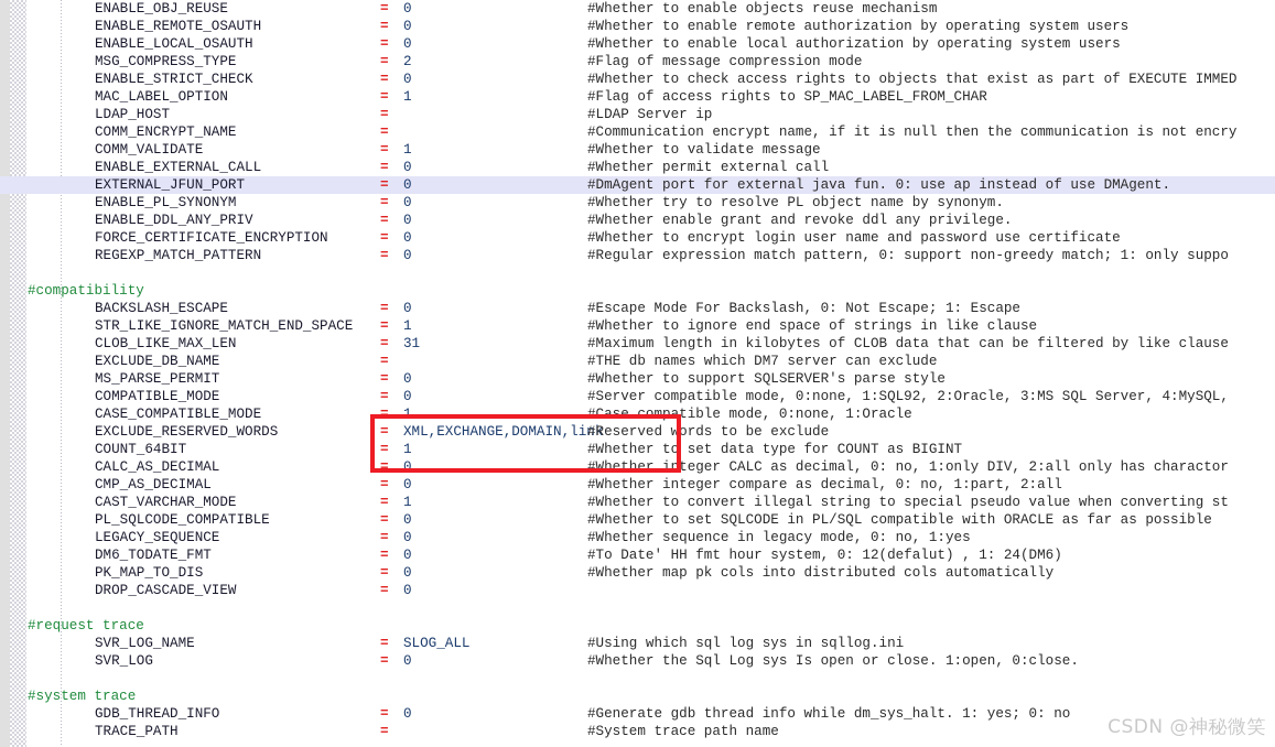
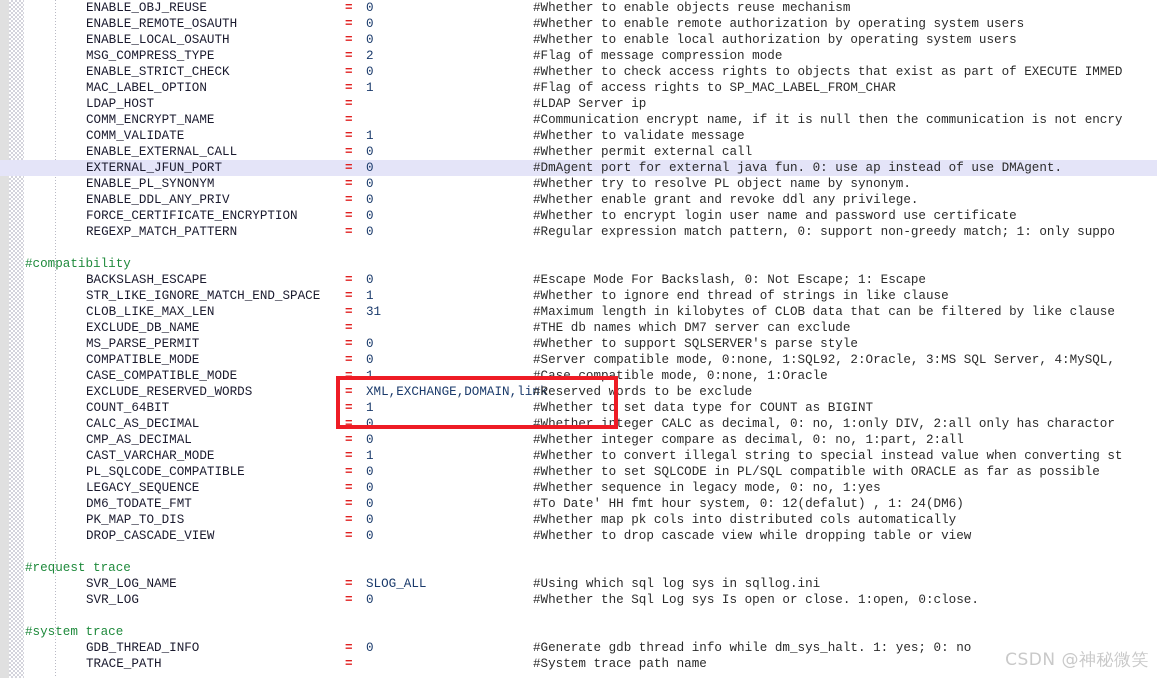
  ENABLE_OBJ_REUSE
  =
  0
  #Whether to enable objects reuse mechanism
  ENABLE_REMOTE_OSAUTH
  =
  0
  #Whether to enable remote authorization by operating system users
  ENABLE_LOCAL_OSAUTH
  =
  0
  #Whether to enable local authorization by operating system users
  MSG_COMPRESS_TYPE
  =
  2
  #Flag of message compression mode
  ENABLE_STRICT_CHECK
  =
  0
  #Whether to check access rights to objects that exist as part of EXECUTE IMMED
  MAC_LABEL_OPTION
  =
  1
  #Flag of access rights to SP_MAC_LABEL_FROM_CHAR
  LDAP_HOST
  =
  #LDAP Server ip
  COMM_ENCRYPT_NAME
  =
  #Communication encrypt name, if it is null then the communication is not encry
  COMM_VALIDATE
  =
  1
  #Whether to validate message
  ENABLE_EXTERNAL_CALL
  =
  0
  #Whether permit external call
  EXTERNAL_JFUN_PORT
  =
  0
  #DmAgent port for external java fun. 0: use ap instead of use DMAgent.
  ENABLE_PL_SYNONYM
  =
  0
  #Whether try to resolve PL object name by synonym.
  ENABLE_DDL_ANY_PRIV
  =
  0
  #Whether enable grant and revoke ddl any privilege.
  FORCE_CERTIFICATE_ENCRYPTION
  =
  0
  #Whether to encrypt login user name and password use certificate
  REGEXP_MATCH_PATTERN
  =
  0
  #Regular expression match pattern, 0: support non-greedy match; 1: only suppo
  #compatibility
  BACKSLASH_ESCAPE
  =
  0
  #Escape Mode For Backslash, 0: Not Escape; 1: Escape
  STR_LIKE_IGNORE_MATCH_END_SPACE
  =
  1
- #Whether to ignore end space of strings in like clause
+ #Whether to ignore end thread of strings in like clause
  CLOB_LIKE_MAX_LEN
  =
  31
  #Maximum length in kilobytes of CLOB data that can be filtered by like clause
  EXCLUDE_DB_NAME
  =
  #THE db names which DM7 server can exclude
  MS_PARSE_PERMIT
  =
  0
  #Whether to support SQLSERVER's parse style
  COMPATIBLE_MODE
  =
  0
  #Server compatible mode, 0:none, 1:SQL92, 2:Oracle, 3:MS SQL Server, 4:MySQL,
  CASE_COMPATIBLE_MODE
  =
  1
  #Case compatible mode, 0:none, 1:Oracle
  EXCLUDE_RESERVED_WORDS
  =
  XML,EXCHANGE,DOMAIN,link
  #Reserved words to be exclude
  COUNT_64BIT
  =
  1
  #Whether to set data type for COUNT as BIGINT
  CALC_AS_DECIMAL
  =
  0
  #Whether integer CALC as decimal, 0: no, 1:only DIV, 2:all only has charactor
  CMP_AS_DECIMAL
  =
  0
  #Whether integer compare as decimal, 0: no, 1:part, 2:all
  CAST_VARCHAR_MODE
  =
  1
- #Whether to convert illegal string to special pseudo value when converting st
+ #Whether to convert illegal string to special instead value when converting st
  PL_SQLCODE_COMPATIBLE
  =
  0
  #Whether to set SQLCODE in PL/SQL compatible with ORACLE as far as possible
  LEGACY_SEQUENCE
  =
  0
  #Whether sequence in legacy mode, 0: no, 1:yes
  DM6_TODATE_FMT
  =
  0
  #To Date' HH fmt hour system, 0: 12(defalut) , 1: 24(DM6)
  PK_MAP_TO_DIS
  =
  0
  #Whether map pk cols into distributed cols automatically
  DROP_CASCADE_VIEW
  =
  0
+ #Whether to drop cascade view while dropping table or view
  #request trace
  SVR_LOG_NAME
  =
  SLOG_ALL
  #Using which sql log sys in sqllog.ini
  SVR_LOG
  =
  0
  #Whether the Sql Log sys Is open or close. 1:open, 0:close.
  #system trace
  GDB_THREAD_INFO
  =
  0
  #Generate gdb thread info while dm_sys_halt. 1: yes; 0: no
  TRACE_PATH
  =
  #System trace path name
  CSDN @神秘微笑
